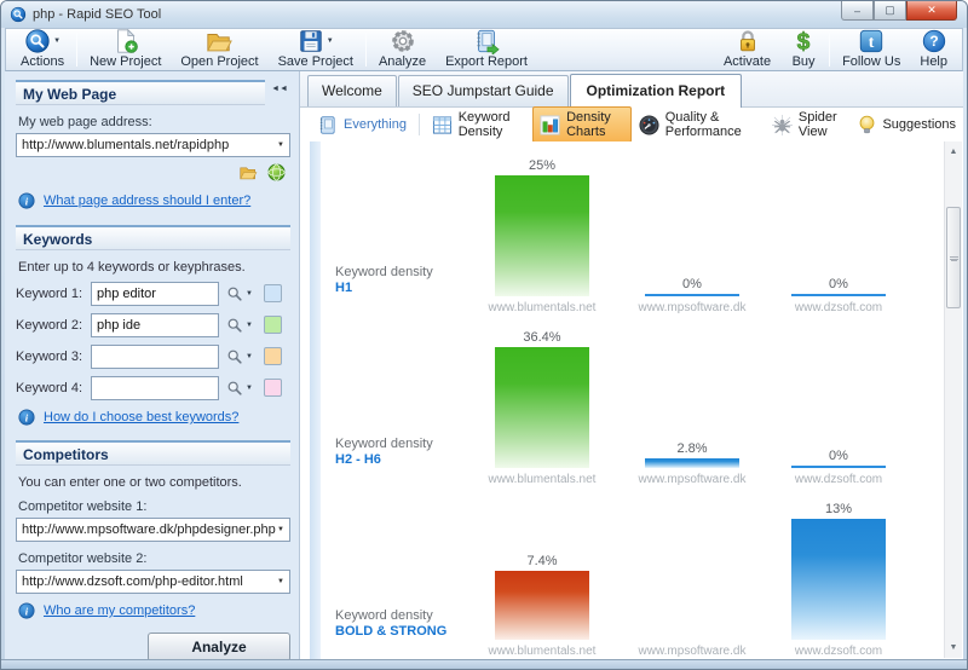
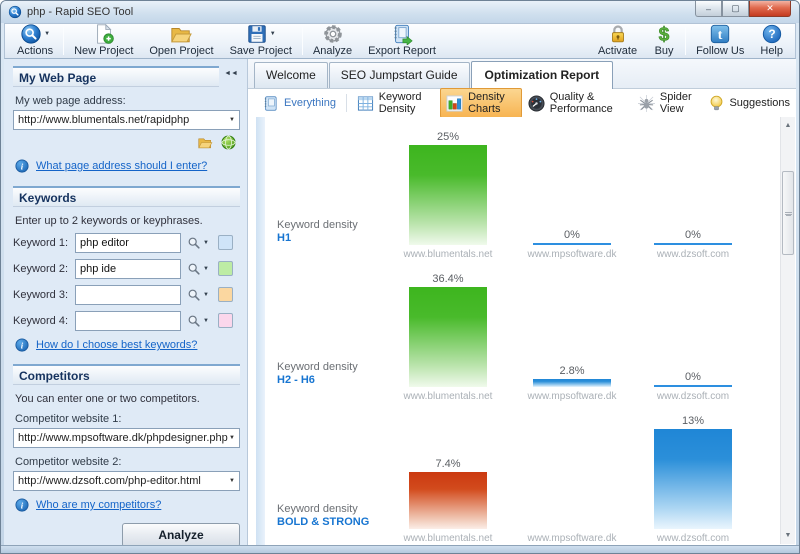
  php - Rapid SEO Tool
  –
  ▢
  ✕
  Actions
  New Project
  Open Project
  Save Project
  Analyze
  Export Report
  Activate
  $
  Buy
  t
  Follow Us
  ?
  Help
  My Web Page
  My web page address:
  http://www.blumentals.net/rapidphp
  i
  What page address should I enter?
  Keywords
- Enter up to 4 keywords or keyphrases.
+ Enter up to 2 keywords or keyphrases.
  Keyword 1:
  php editor
  Keyword 2:
  php ide
  Keyword 3:
  Keyword 4:
  i
  How do I choose best keywords?
  Competitors
  You can enter one or two competitors.
  Competitor website 1:
  http://www.mpsoftware.dk/phpdesigner.php
  Competitor website 2:
  http://www.dzsoft.com/php-editor.html
  i
  Who are my competitors?
  Analyze
  Welcome
  SEO Jumpstart Guide
  Optimization Report
  Everything
  Keyword Density
  Density Charts
  Quality & Performance
  Spider View
  Suggestions
  Keyword density
  H1
  25%
  www.blumentals.net
  0%
  www.mpsoftware.dk
  0%
  www.dzsoft.com
  Keyword density
  H2 - H6
  36.4%
  www.blumentals.net
  2.8%
  www.mpsoftware.dk
  0%
  www.dzsoft.com
  Keyword density
  BOLD & STRONG
  7.4%
  www.blumentals.net
  www.mpsoftware.dk
  13%
  www.dzsoft.com
